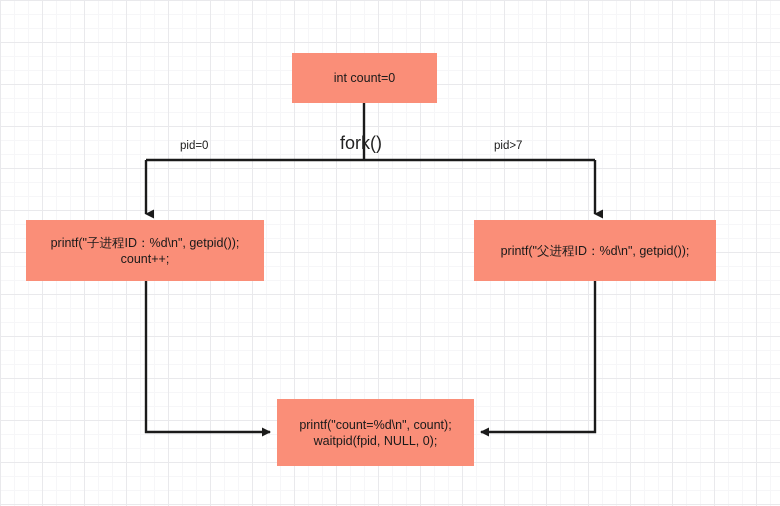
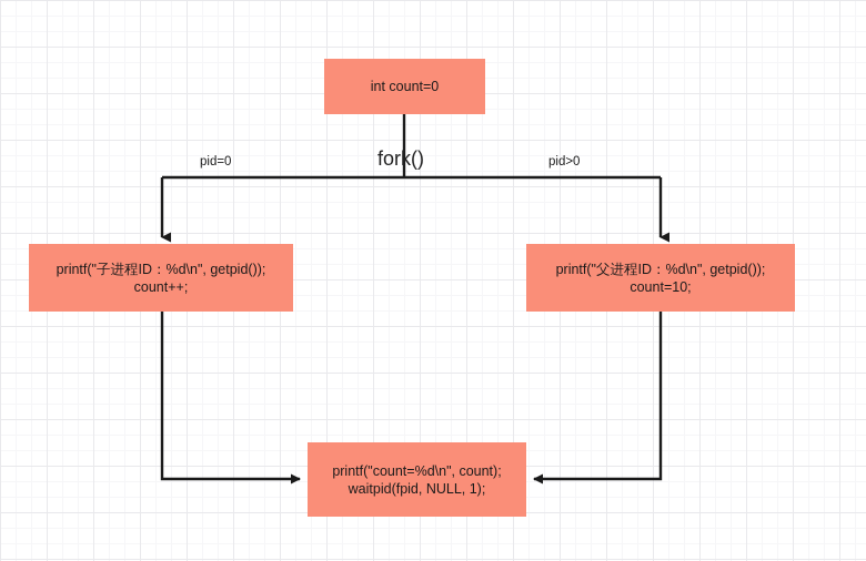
  int count=0
  printf("子进程ID：%d\n", getpid());
  count++;
  printf("父进程ID：%d\n", getpid());
+ count=10;
  printf("count=%d\n", count);
- waitpid(fpid, NULL, 0);
+ waitpid(fpid, NULL, 1);
  fork()
  pid=0
- pid>7
+ pid>0
